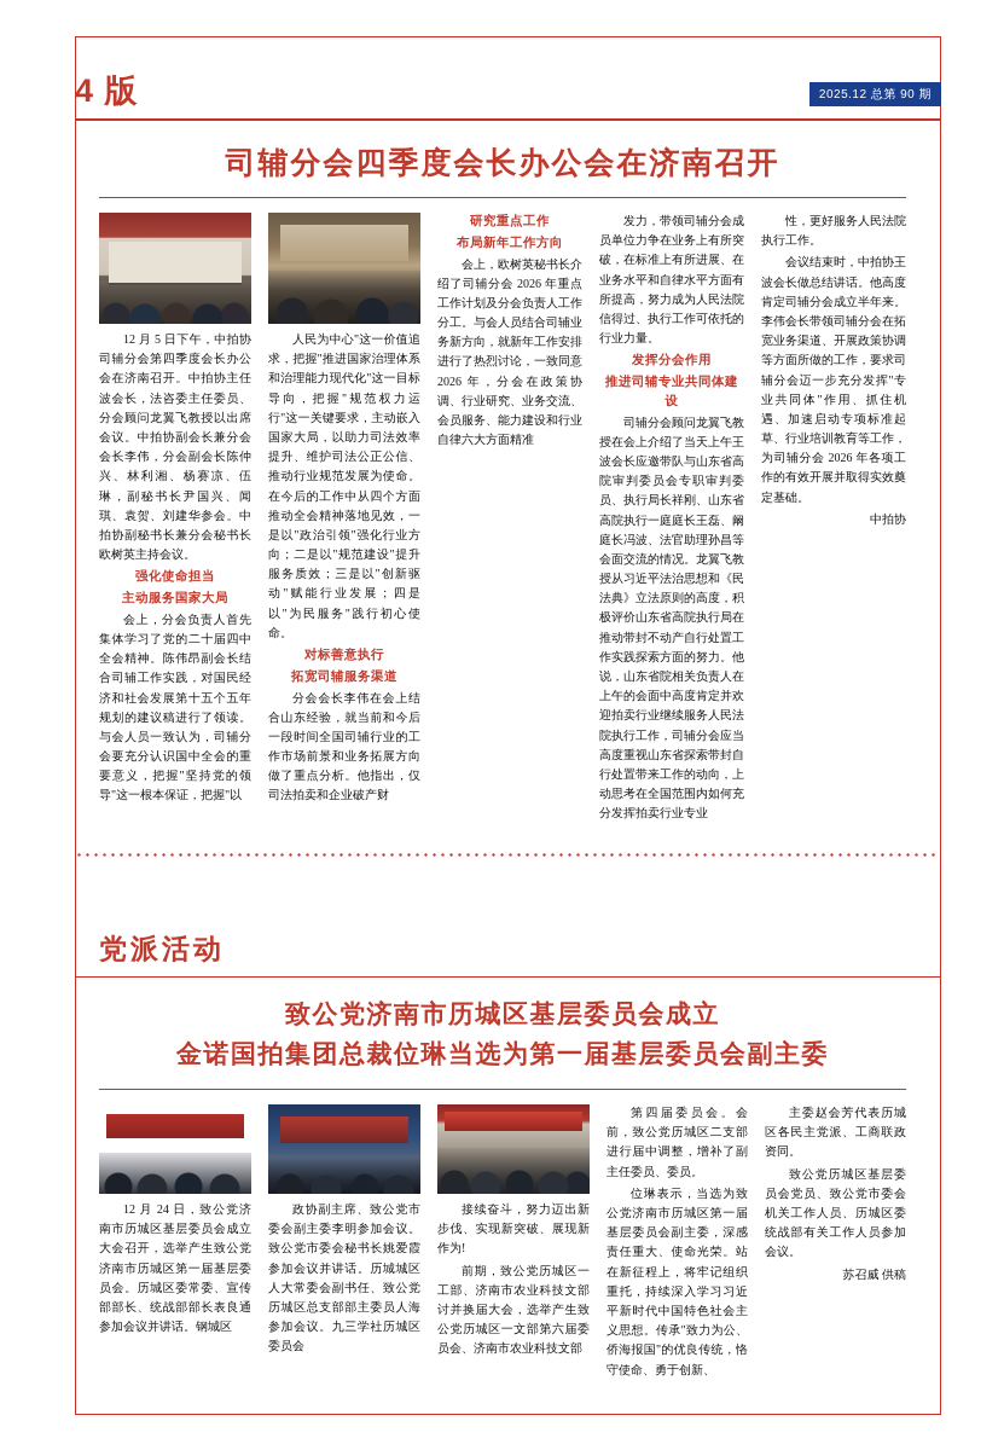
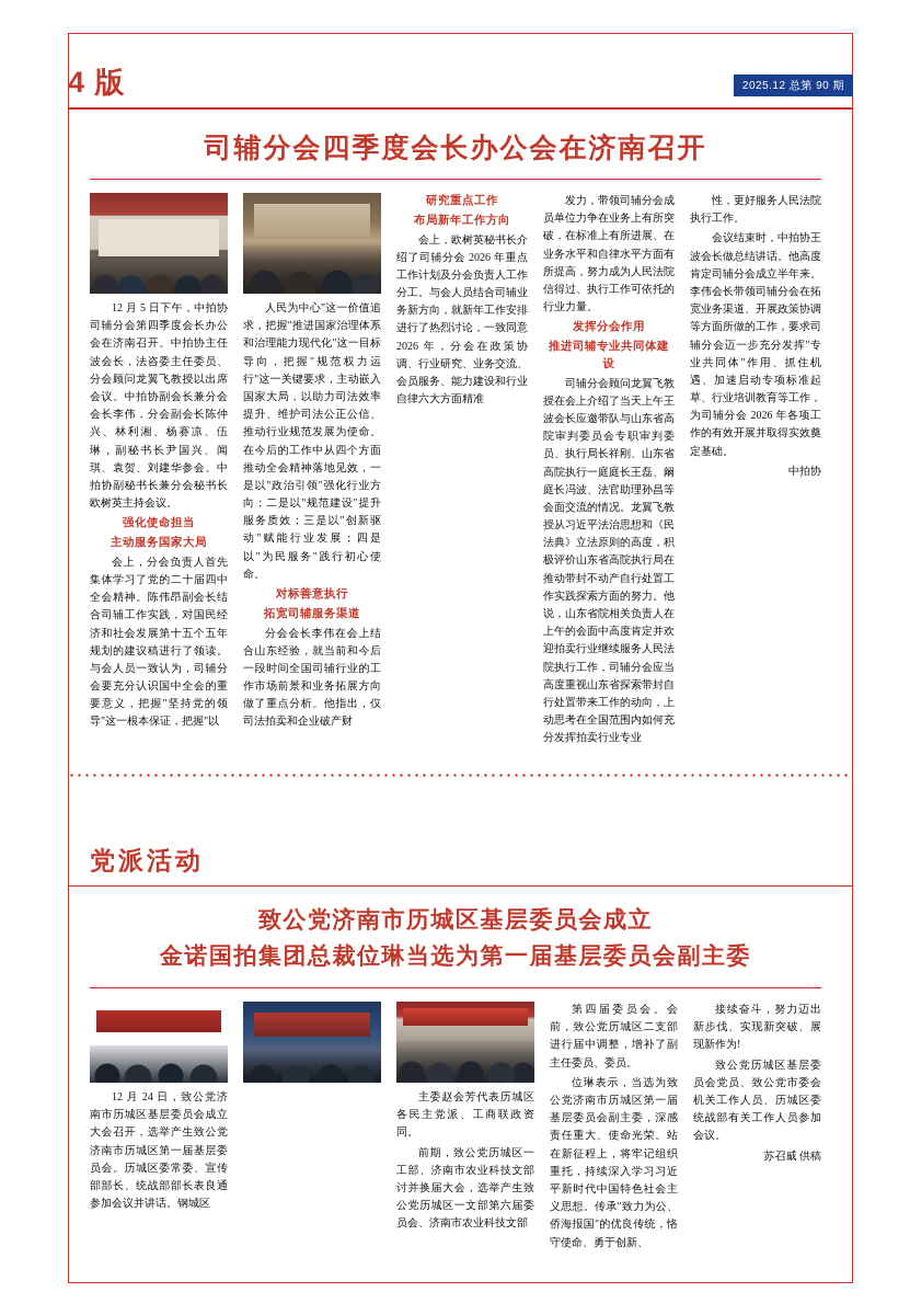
  4 版
  2025.12 总第 90 期
  司辅分会四季度会长办公会在济南召开
  12 月 5 日下午，中拍协司辅分会第四季度会长办公会在济南召开。中拍协主任波会长，法咨委主任委员、分会顾问龙翼飞教授以出席会议。中拍协副会长兼分会会长李伟，分会副会长陈仲兴、林利湘、杨赛凉、伍琳，副秘书长尹国兴、闻琪、袁贺、刘建华参会。中拍协副秘书长兼分会秘书长欧树英主持会议。
  强化使命担当
  主动服务国家大局
  会上，分会负责人首先集体学习了党的二十届四中全会精神。陈伟昂副会长结合司辅工作实践，对国民经济和社会发展第十五个五年规划的建议稿进行了领读。与会人员一致认为，司辅分会要充分认识国中全会的重要意义，把握"坚持党的领导"这一根本保证，把握"以
  人民为中心"这一价值追求，把握"推进国家治理体系和治理能力现代化"这一目标导向，把握"规范权力运行"这一关键要求，主动嵌入国家大局，以助力司法效率提升、维护司法公正公信、推动行业规范发展为使命。在今后的工作中从四个方面推动全会精神落地见效，一是以"政治引领"强化行业方向；二是以"规范建设"提升服务质效；三是以"创新驱动"赋能行业发展；四是以"为民服务"践行初心使命。
  对标善意执行
  拓宽司辅服务渠道
  分会会长李伟在会上结合山东经验，就当前和今后一段时间全国司辅行业的工作市场前景和业务拓展方向做了重点分析。他指出，仅司法拍卖和企业破产财
  研究重点工作
  布局新年工作方向
  会上，欧树英秘书长介绍了司辅分会 2026 年重点工作计划及分会负责人工作分工。与会人员结合司辅业务新方向，就新年工作安排进行了热烈讨论，一致同意 2026 年，分会在政策协调、行业研究、业务交流、会员服务、能力建设和行业自律六大方面精准
  发力，带领司辅分会成员单位力争在业务上有所突破，在标准上有所进展、在业务水平和自律水平方面有所提高，努力成为人民法院信得过、执行工作可依托的行业力量。
  发挥分会作用
  推进司辅专业共同体建设
  司辅分会顾问龙翼飞教授在会上介绍了当天上午王波会长应邀带队与山东省高院审判委员会专职审判委员、执行局长祥刚、山东省高院执行一庭庭长王磊、阚庭长冯波、法官助理孙昌等会面交流的情况。龙翼飞教授从习近平法治思想和《民法典》立法原则的高度，积极评价山东省高院执行局在推动带封不动产自行处置工作实践探索方面的努力。他说，山东省院相关负责人在上午的会面中高度肯定并欢迎拍卖行业继续服务人民法院执行工作，司辅分会应当高度重视山东省探索带封自行处置带来工作的动向，上动思考在全国范围内如何充分发挥拍卖行业专业
  性，更好服务人民法院执行工作。
  会议结束时，中拍协王波会长做总结讲话。他高度肯定司辅分会成立半年来。李伟会长带领司辅分会在拓宽业务渠道、开展政策协调等方面所做的工作，要求司辅分会迈一步充分发挥"专业共同体"作用、抓住机遇、加速启动专项标准起草、行业培训教育等工作，为司辅分会 2026 年各项工作的有效开展并取得实效奠定基础。
  中拍协
  党派活动
  致公党济南市历城区基层委员会成立
  金诺国拍集团总裁位琳当选为第一届基层委员会副主委
  12 月 24 日，致公党济南市历城区基层委员会成立大会召开，选举产生致公党济南市历城区第一届基层委员会。历城区委常委、宣传部部长、统战部部长表良通参加会议并讲话。钢城区
- 政协副主席、致公党市委会副主委李明参加会议。致公党市委会秘书长姚爱霞参加会议并讲话。历城城区人大常委会副书任、致公党历城区总支部部主委员人海参加会议。九三学社历城区委员会
- 接续奋斗，努力迈出新步伐、实现新突破、展现新作为!
+ 主委赵会芳代表历城区各民主党派、工商联政资同。
  前期，致公党历城区一工部、济南市农业科技文部讨并换届大会，选举产生致公党历城区一文部第六届委员会、济南市农业科技文部
  第四届委员会。会前，致公党历城区二支部进行届中调整，增补了副主任委员、委员。
  位琳表示，当选为致公党济南市历城区第一届基层委员会副主委，深感责任重大、使命光荣。站在新征程上，将牢记组织重托，持续深入学习习近平新时代中国特色社会主义思想。传承"致力为公、侨海报国"的优良传统，恪守使命、勇于创新、
- 主委赵会芳代表历城区各民主党派、工商联政资同。
+ 接续奋斗，努力迈出新步伐、实现新突破、展现新作为!
  致公党历城区基层委员会党员、致公党市委会机关工作人员、历城区委统战部有关工作人员参加会议。
  苏召威 供稿
